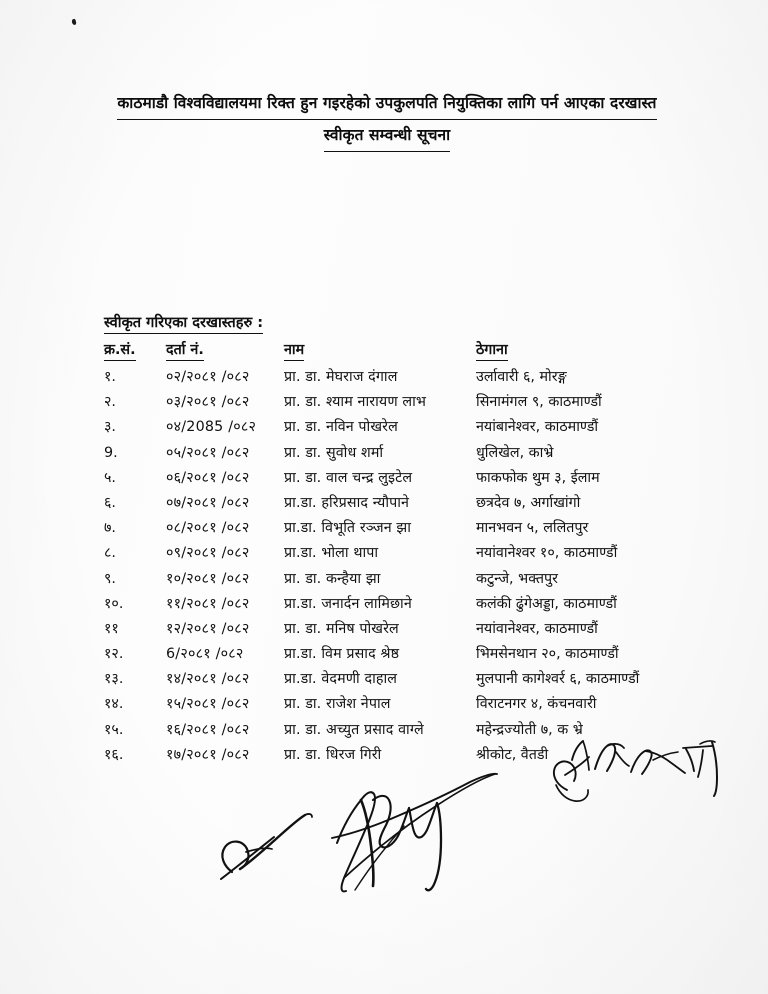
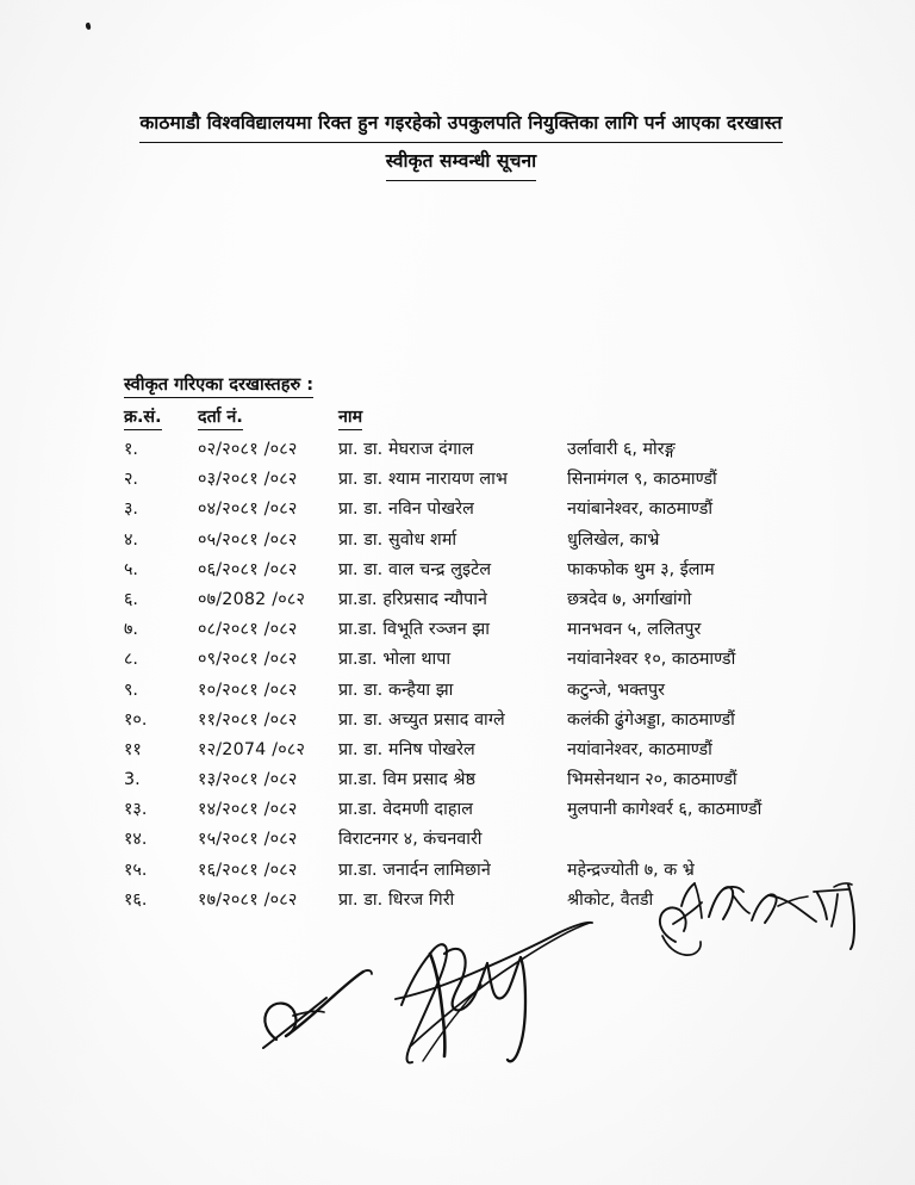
  काठमाडौ विश्वविद्यालयमा रिक्त हुन गइरहेको उपकुलपति नियुक्तिका लागि पर्न आएका दरखास्त
  स्वीकृत सम्वन्धी सूचना
  स्वीकृत गरिएका दरखास्तहरु :
  क्र.सं.
  दर्ता नं.
  नाम
- ठेगाना
  १.
  ०२/२०८१ /०८२
  प्रा. डा. मेघराज दंगाल
  उर्लावारी ६, मोरङ्ग
  २.
  ०३/२०८१ /०८२
  प्रा. डा. श्याम नारायण लाभ
  सिनामंगल ९, काठमाण्डौं
  ३.
- ०४/2085 /०८२
+ ०४/२०८१ /०८२
  प्रा. डा. नविन पोखरेल
  नयांबानेश्वर, काठमाण्डौं
- 9.
+ ४.
  ०५/२०८१ /०८२
  प्रा. डा. सुवोध शर्मा
  धुलिखेल, काभ्रे
  ५.
  ०६/२०८१ /०८२
  प्रा. डा. वाल चन्द्र लुइटेल
  फाकफोक थुम ३, ईलाम
  ६.
- ०७/२०८१ /०८२
+ ०७/2082 /०८२
  प्रा.डा. हरिप्रसाद न्यौपाने
  छत्रदेव ७, अर्गाखांगो
  ७.
  ०८/२०८१ /०८२
  प्रा.डा. विभूति रञ्जन झा
  मानभवन ५, ललितपुर
  ८.
  ०९/२०८१ /०८२
  प्रा.डा. भोला थापा
  नयांवानेश्वर १०, काठमाण्डौं
  ९.
  १०/२०८१ /०८२
  प्रा. डा. कन्हैया झा
  कटुन्जे, भक्तपुर
  १०.
  ११/२०८१ /०८२
- प्रा.डा. जनार्दन लामिछाने
+ प्रा. डा. अच्युत प्रसाद वाग्ले
  कलंकी ढुंगेअड्डा, काठमाण्डौं
  ११
- १२/२०८१ /०८२
+ १२/2074 /०८२
  प्रा. डा. मनिष पोखरेल
  नयांवानेश्वर, काठमाण्डौं
- १२.
+ 3.
- 6/२०८१ /०८२
+ १३/२०८१ /०८२
  प्रा.डा. विम प्रसाद श्रेष्ठ
  भिमसेनथान २०, काठमाण्डौं
  १३.
  १४/२०८१ /०८२
  प्रा.डा. वेदमणी दाहाल
  मुलपानी कागेश्वर्र ६, काठमाण्डौं
  १४.
  १५/२०८१ /०८२
- प्रा. डा. राजेश नेपाल
  विराटनगर ४, कंचनवारी
  १५.
  १६/२०८१ /०८२
- प्रा. डा. अच्युत प्रसाद वाग्ले
+ प्रा.डा. जनार्दन लामिछाने
  महेन्द्रज्योती ७, क भ्रे
  १६.
  १७/२०८१ /०८२
  प्रा. डा. धिरज गिरी
  श्रीकोट, वैतडी
